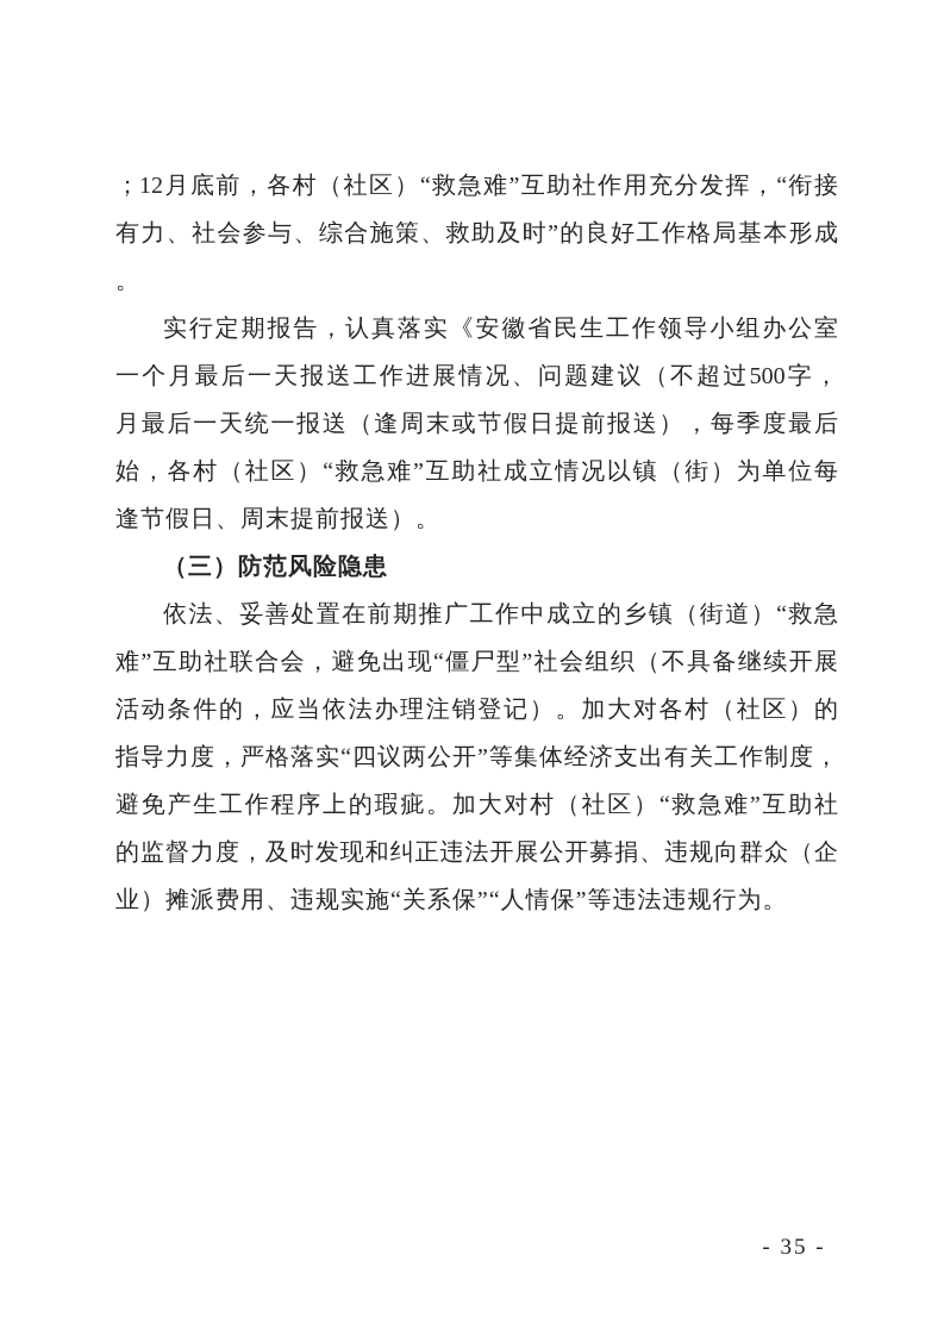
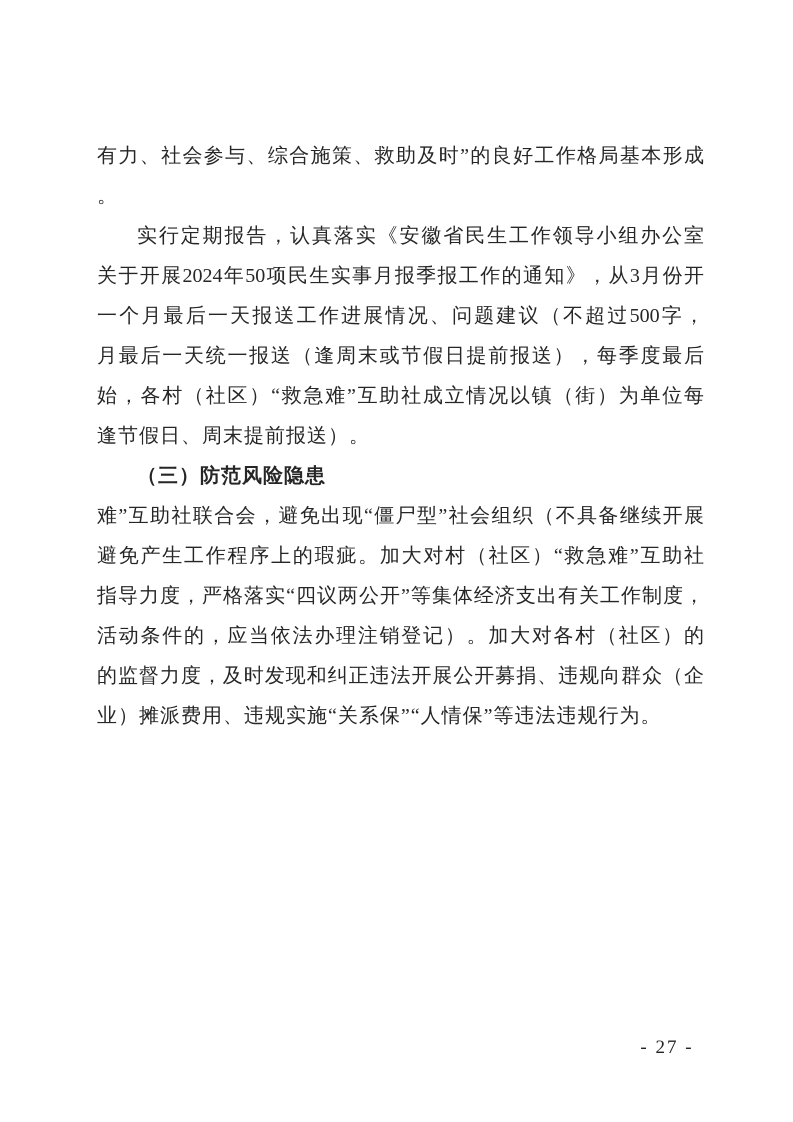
- ；12月底前，各村（社区）“救急难”互助社作用充分发挥，“衔接
  有力、社会参与、综合施策、救助及时”的良好工作格局基本形成
  。
  实行定期报告，认真落实《安徽省民生工作领导小组办公室
+ 关于开展2024年50项民生实事月报季报工作的通知》，从3月份开
  一个月最后一天报送工作进展情况、问题建议（不超过500字，
  月最后一天统一报送（逢周末或节假日提前报送），每季度最后
  始，各村（社区）“救急难”互助社成立情况以镇（街）为单位每
  逢节假日、周末提前报送）。
  （三）防范风险隐患
- 依法、妥善处置在前期推广工作中成立的乡镇（街道）“救急
  难”互助社联合会，避免出现“僵尸型”社会组织（不具备继续开展
- 活动条件的，应当依法办理注销登记）。加大对各村（社区）的
+ 避免产生工作程序上的瑕疵。加大对村（社区）“救急难”互助社
  指导力度，严格落实“四议两公开”等集体经济支出有关工作制度，
- 避免产生工作程序上的瑕疵。加大对村（社区）“救急难”互助社
+ 活动条件的，应当依法办理注销登记）。加大对各村（社区）的
  的监督力度，及时发现和纠正违法开展公开募捐、违规向群众（企
  业）摊派费用、违规实施“关系保”“人情保”等违法违规行为。
- - 35 -
+ - 27 -
